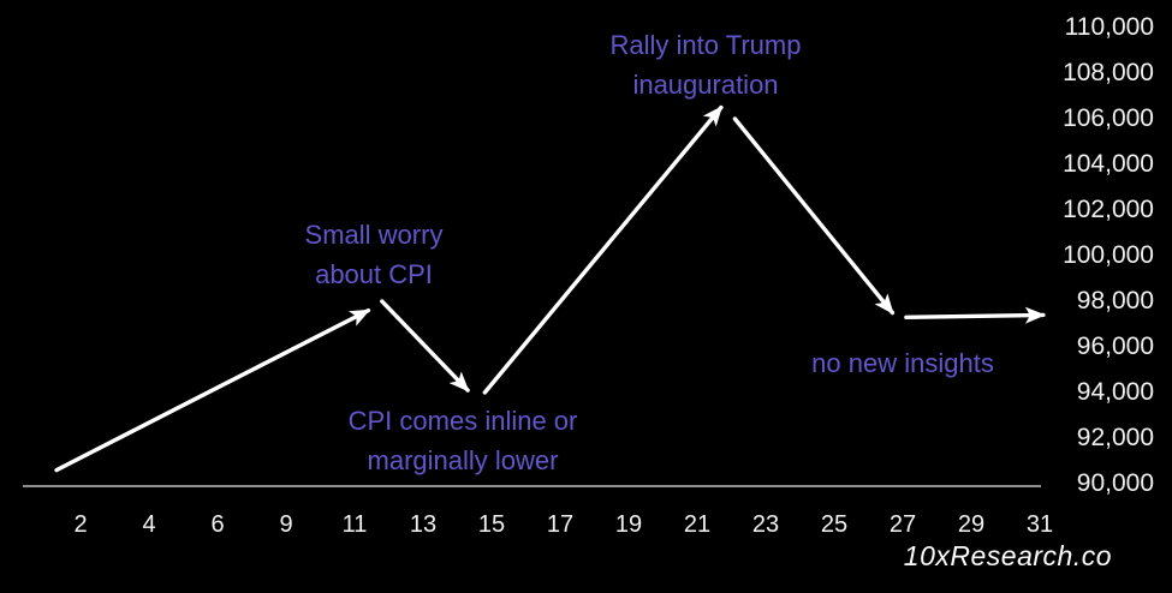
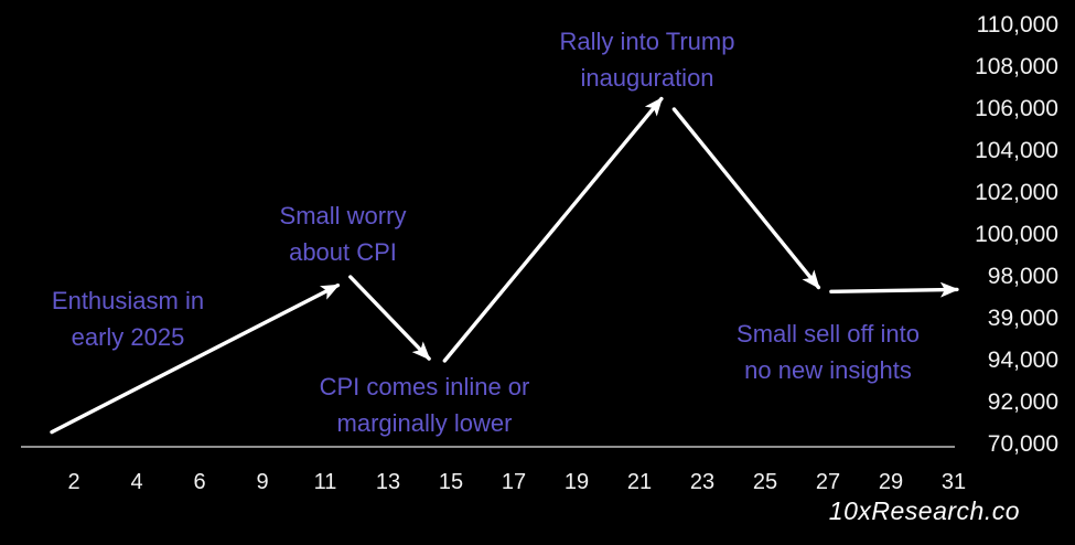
+ Enthusiasm in
+ early 2025
  Small worry
  about CPI
  CPI comes inline or
  marginally lower
  Rally into Trump
  inauguration
+ Small sell off into
  no new insights
  110,000
  108,000
  106,000
  104,000
  102,000
  100,000
  98,000
- 96,000
+ 39,000
  94,000
  92,000
- 90,000
+ 70,000
  2
  4
  6
  9
  11
  13
  15
  17
  19
  21
  23
  25
  27
  29
  31
  10xResearch.co
